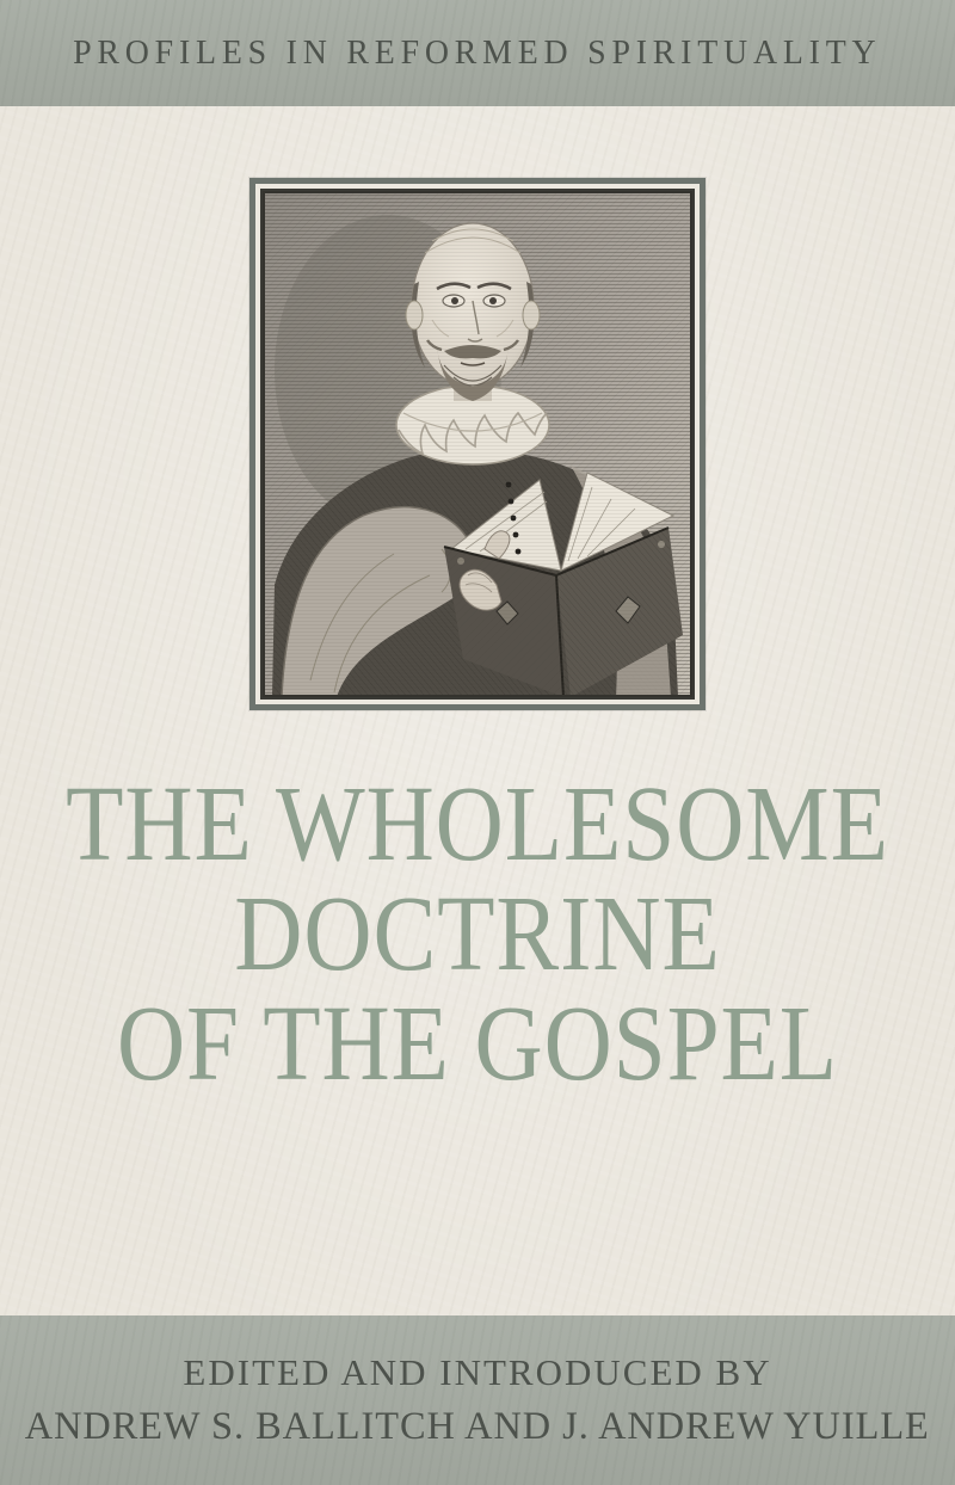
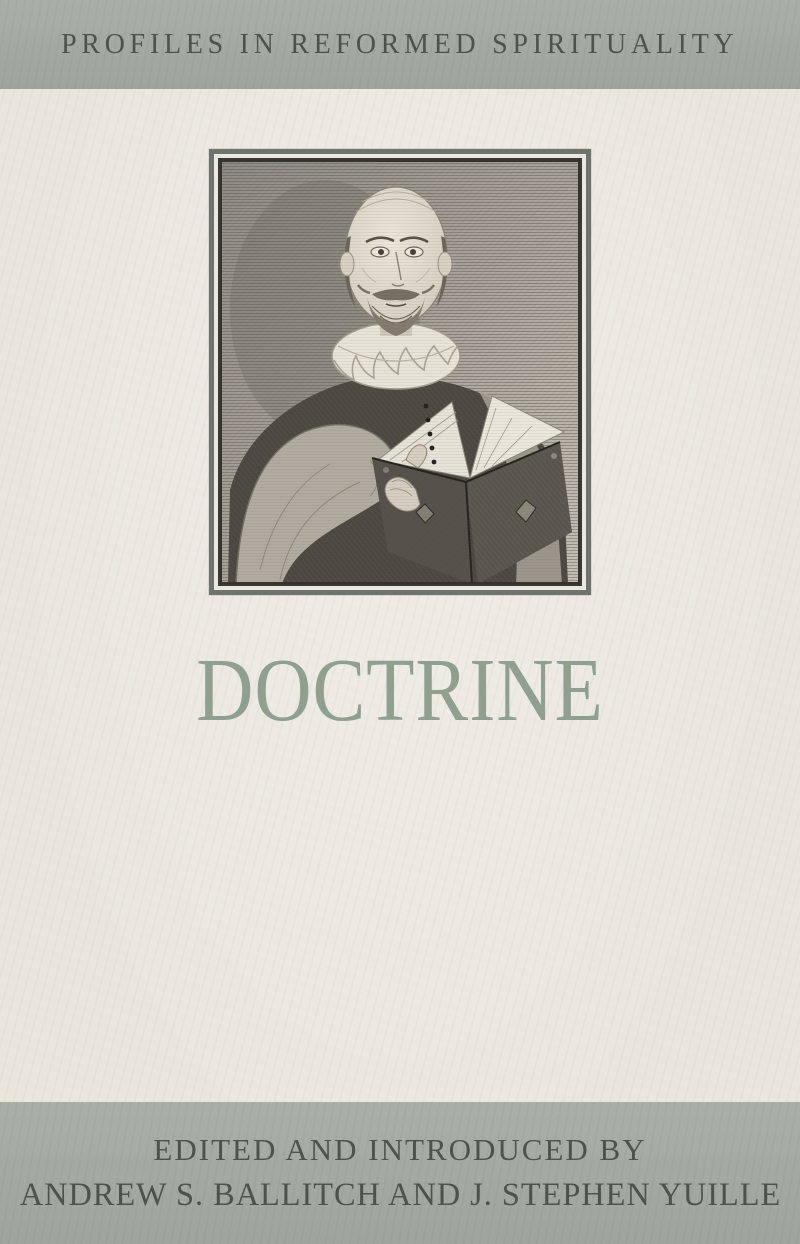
  PROFILES IN REFORMED SPIRITUALITY
- THE WHOLESOME
  DOCTRINE
- OF THE GOSPEL
  EDITED AND INTRODUCED BY
- ANDREW S. BALLITCH AND J. ANDREW YUILLE
+ ANDREW S. BALLITCH AND J. STEPHEN YUILLE
